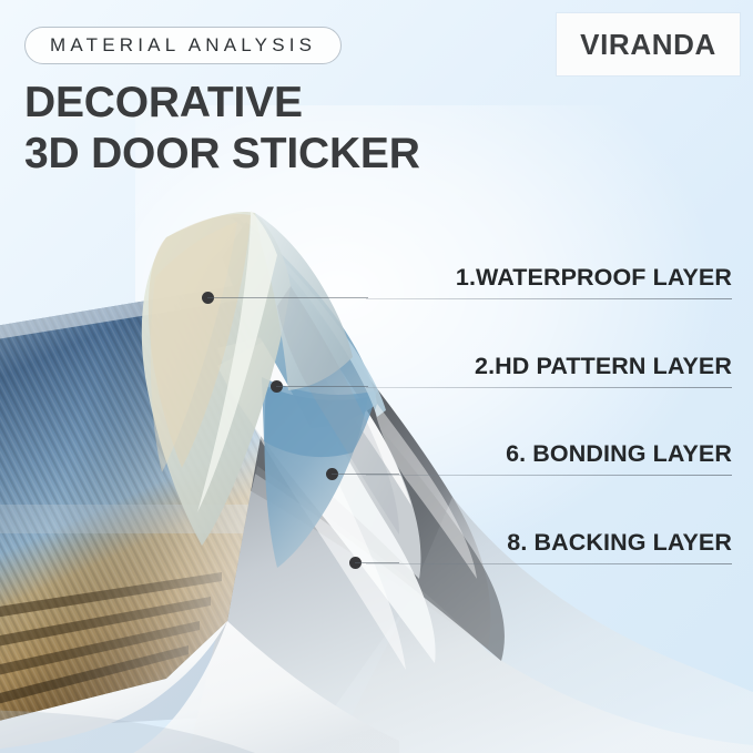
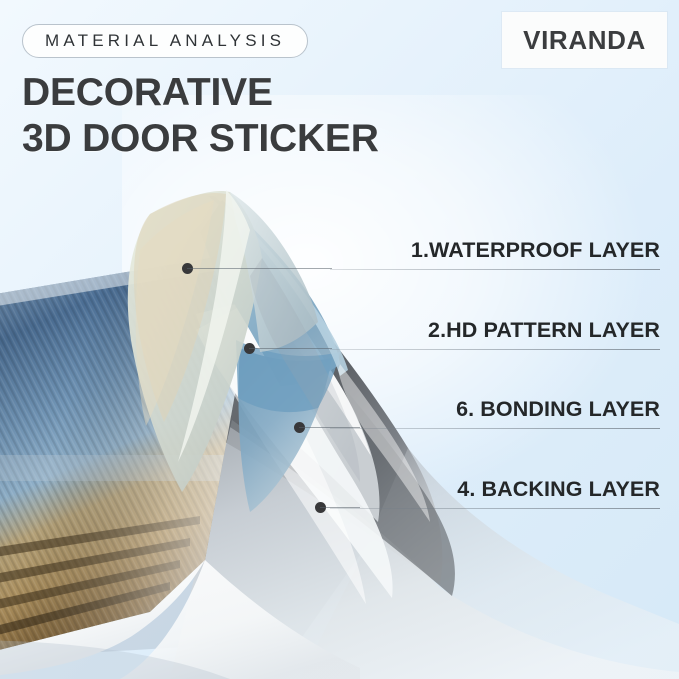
  MATERIAL ANALYSIS
  DECORATIVE
  3D DOOR STICKER
  VIRANDA
  1.WATERPROOF LAYER
  2.HD PATTERN LAYER
  6. BONDING LAYER
- 8. BACKING LAYER
+ 4. BACKING LAYER
